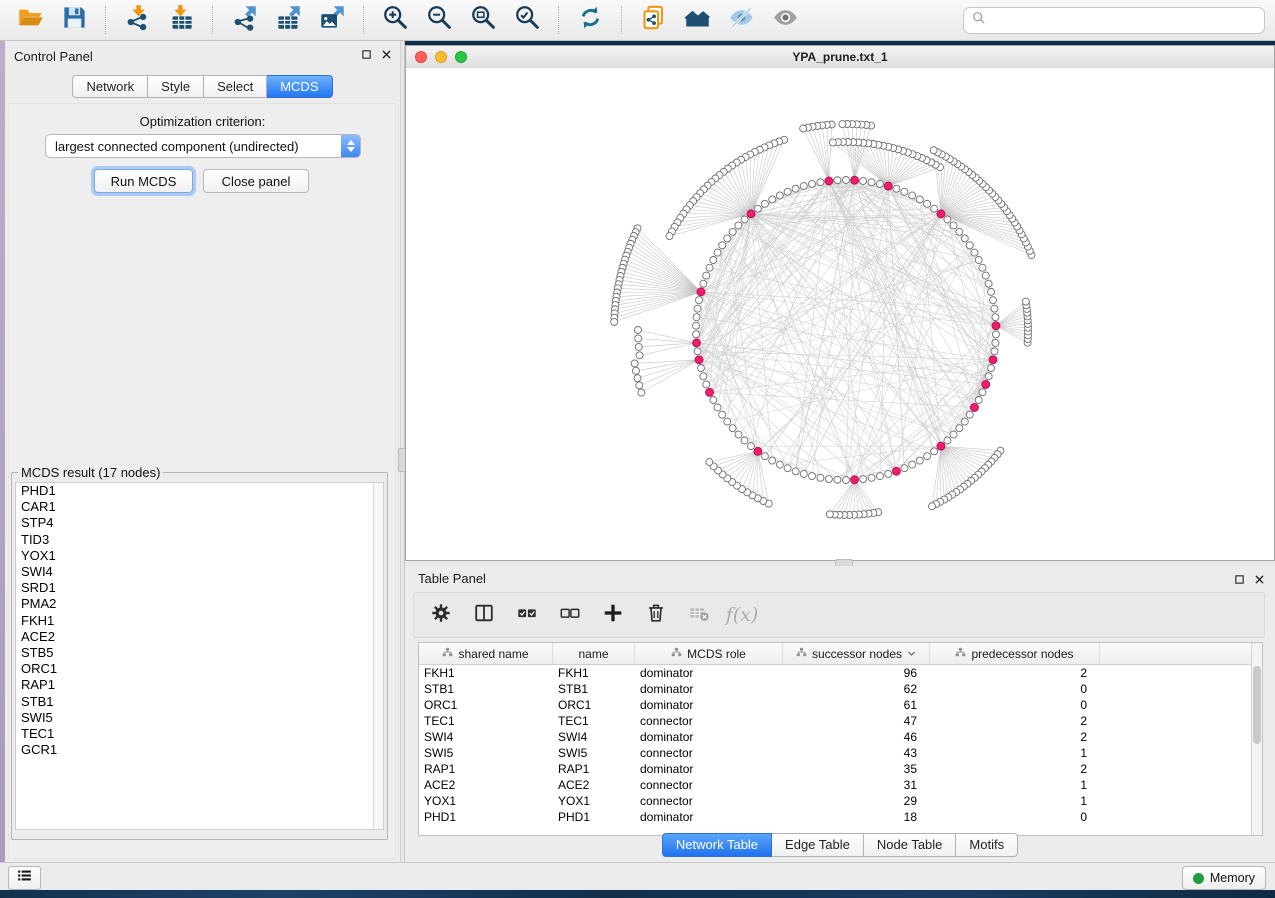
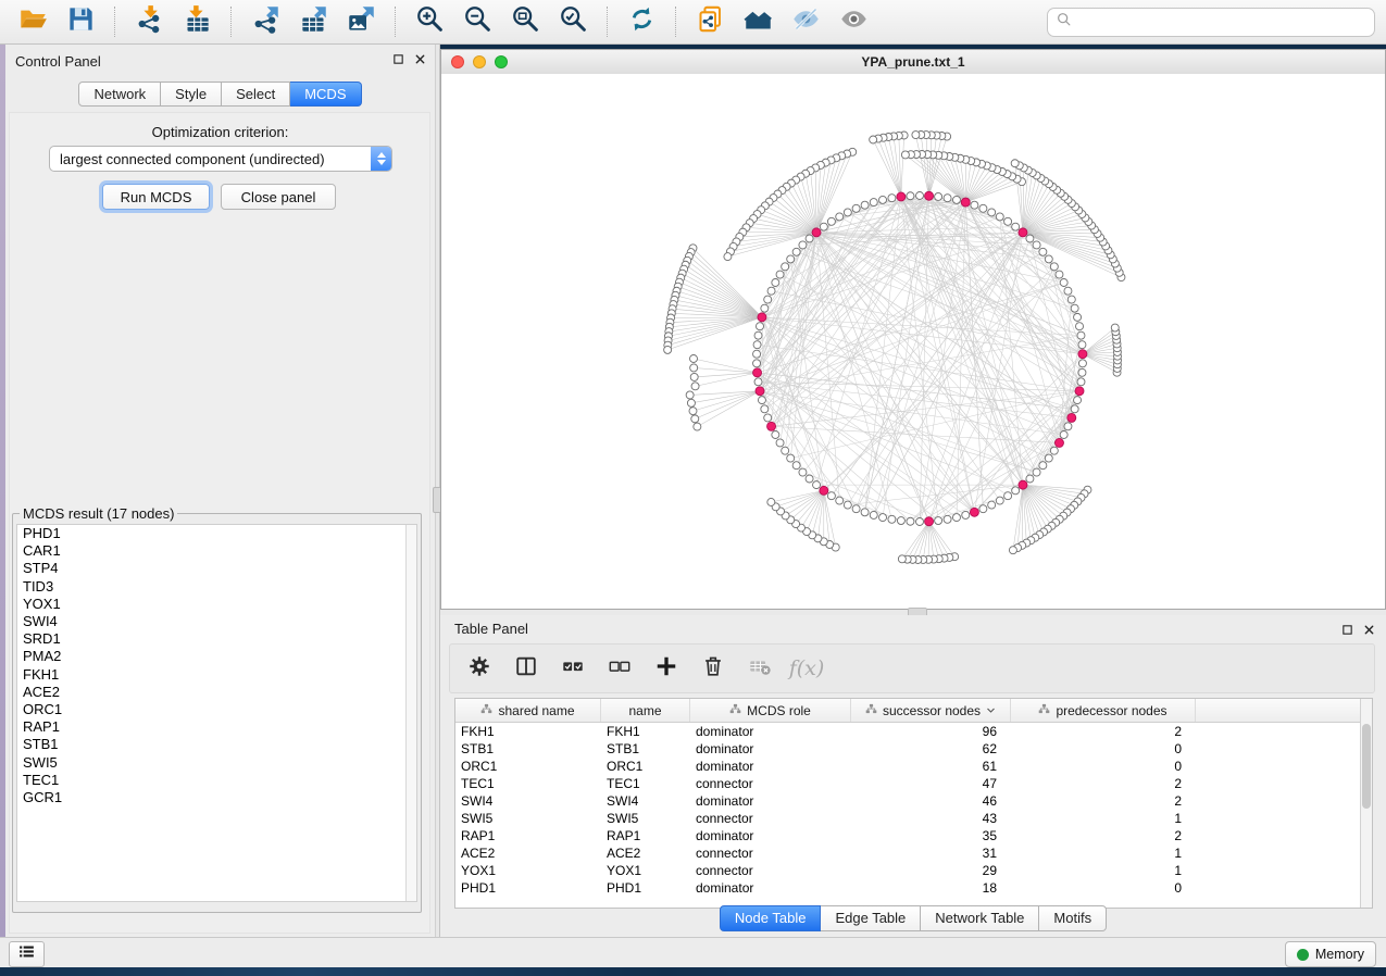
  Control Panel
  Network
  Style
  Select
  MCDS
  Optimization criterion:
  largest connected component (undirected)
  Run MCDS
  Close panel
  MCDS result (17 nodes)
  PHD1
  CAR1
  STP4
  TID3
  YOX1
  SWI4
  SRD1
  PMA2
  FKH1
  ACE2
- STB5
  ORC1
  RAP1
  STB1
  SWI5
  TEC1
  GCR1
  YPA_prune.txt_1
  Table Panel
  f(x)
  shared name
  name
  MCDS role
  successor nodes
  predecessor nodes
  FKH1
  FKH1
  dominator
  96
  2
  STB1
  STB1
  dominator
  62
  0
  ORC1
  ORC1
  dominator
  61
  0
  TEC1
  TEC1
  connector
  47
  2
  SWI4
  SWI4
  dominator
  46
  2
  SWI5
  SWI5
  connector
  43
  1
  RAP1
  RAP1
  dominator
  35
  2
  ACE2
  ACE2
  connector
  31
  1
  YOX1
  YOX1
  connector
  29
  1
  PHD1
  PHD1
  dominator
  18
  0
- Network Table
+ Node Table
  Edge Table
- Node Table
+ Network Table
  Motifs
  Memory
